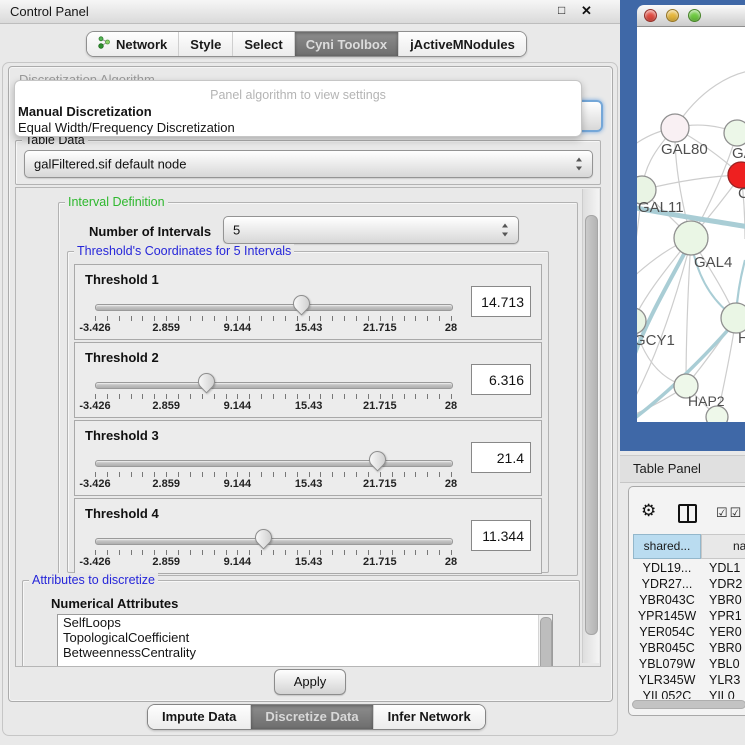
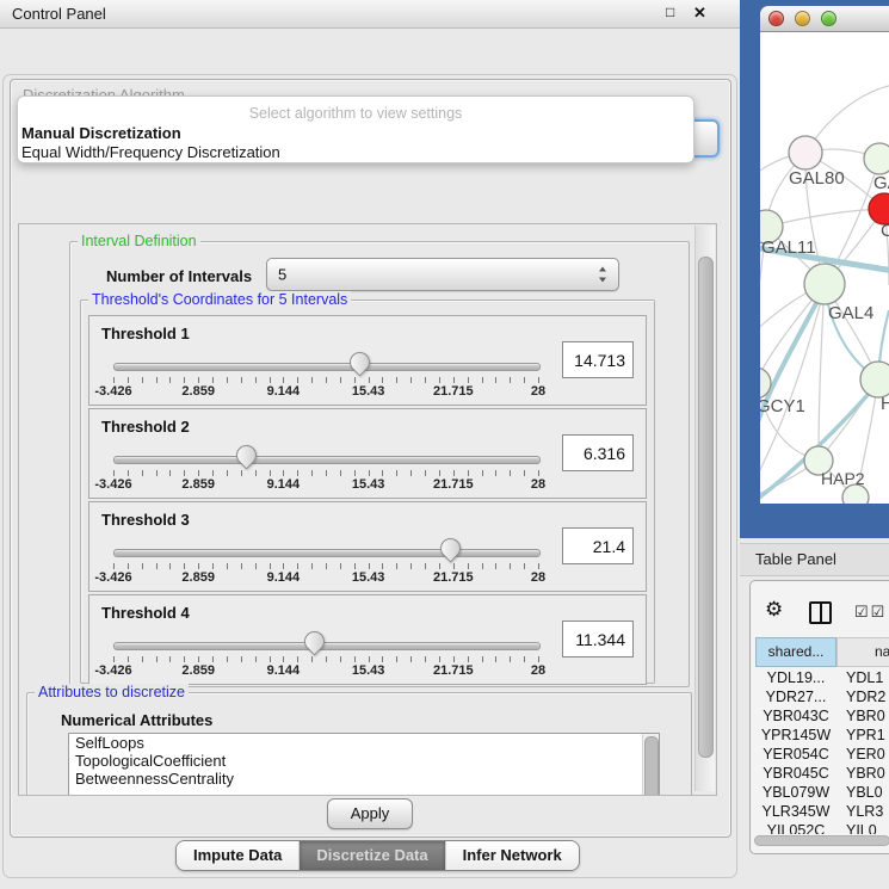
  Control Panel
  □
  ✕
- Network
- Style
- Select
- Cyni Toolbox
- jActiveMNodules
- Panel algorithm to view settings
+ Select algorithm to view settings
  Manual Discretization
  Equal Width/Frequency Discretization
- Table Data
- galFiltered.sif default node
  Interval Definition
  Number of Intervals
  5
  Threshold's Coordinates for 5 Intervals
  Threshold 1
  -3.426
  2.859
  9.144
  15.43
  21.715
  28
  14.713
  Threshold 2
  -3.426
  2.859
  9.144
  15.43
  21.715
  28
  6.316
  Threshold 3
  -3.426
  2.859
  9.144
  15.43
  21.715
  28
  21.4
  Threshold 4
  -3.426
  2.859
  9.144
  15.43
  21.715
  28
  11.344
  Attributes to discretize
  Numerical Attributes
  SelfLoops
  TopologicalCoefficient
  BetweennessCentrality
  Apply
  Impute Data
  Discretize Data
  Infer Network
  GAL80
  GAL11
  C
  GAL4
  GCY1
  H
  HAP2
  Table Panel
  ⚙
  ☑☑
  shared...
  na
  YDL19...
  YDL1
  YDR27...
  YDR2
  YBR043C
  YBR0
  YPR145W
  YPR1
  YER054C
  YER0
  YBR045C
  YBR0
  YBL079W
  YBL0
  YLR345W
  YLR3
  YIL052C
  YIL0
